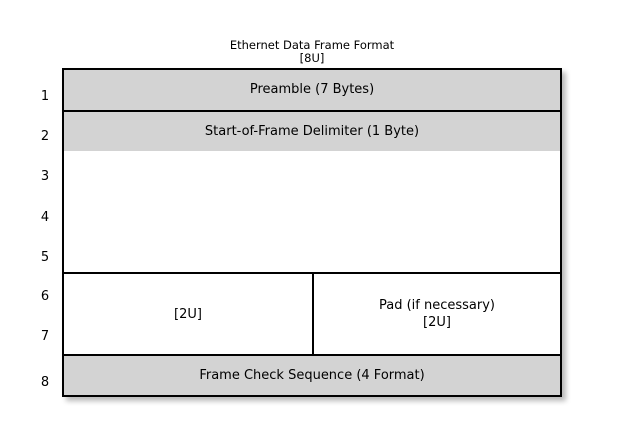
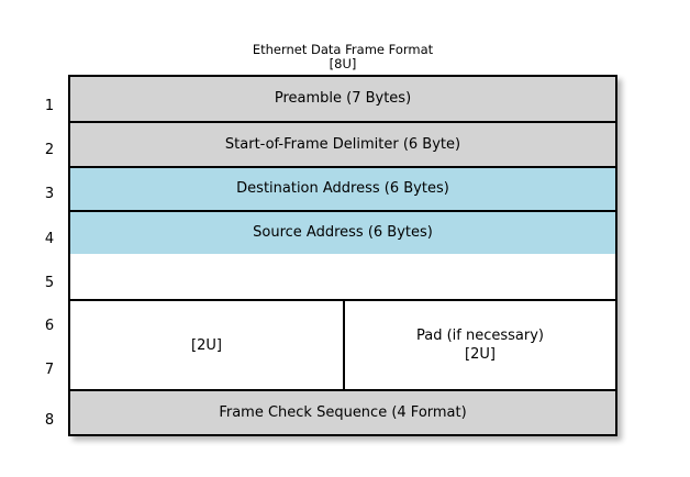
  Ethernet Data Frame Format
  [8U]
  1
  2
  3
  4
  5
  6
  7
  8
  Preamble (7 Bytes)
- Start-of-Frame Delimiter (1 Byte)
+ Start-of-Frame Delimiter (6 Byte)
+ Destination Address (6 Bytes)
+ Source Address (6 Bytes)
  [2U]
  Pad (if necessary)
  [2U]
  Frame Check Sequence (4 Format)
